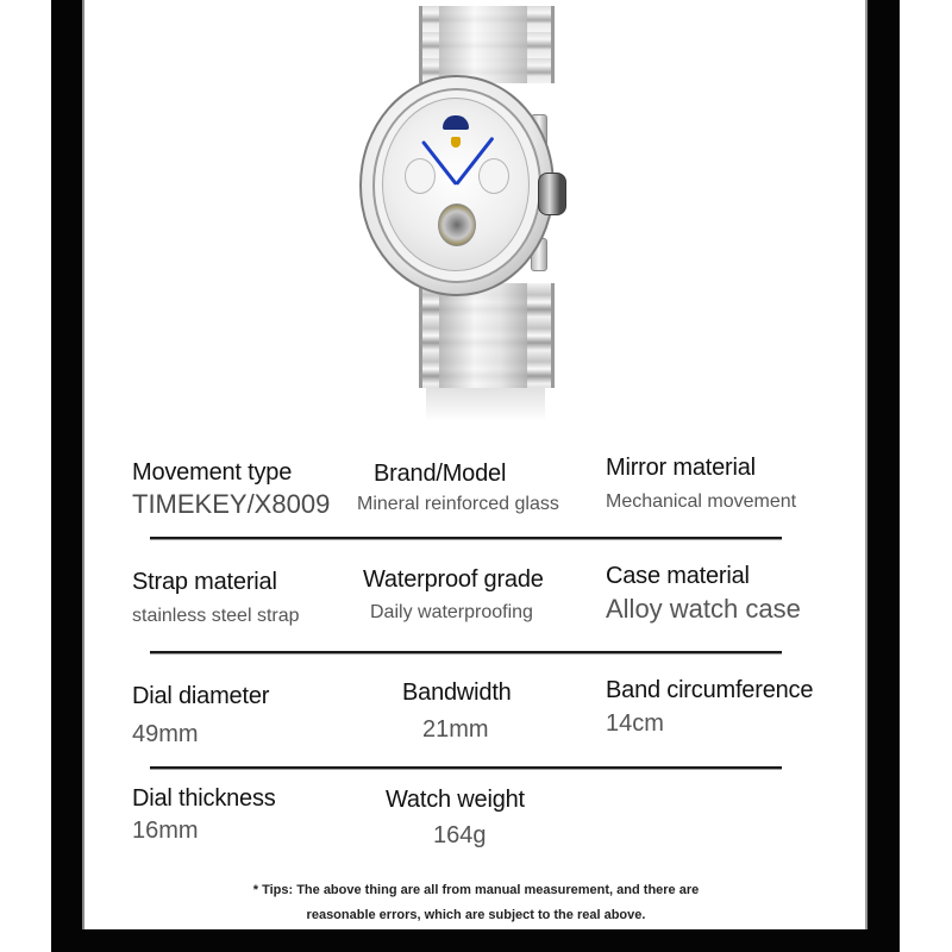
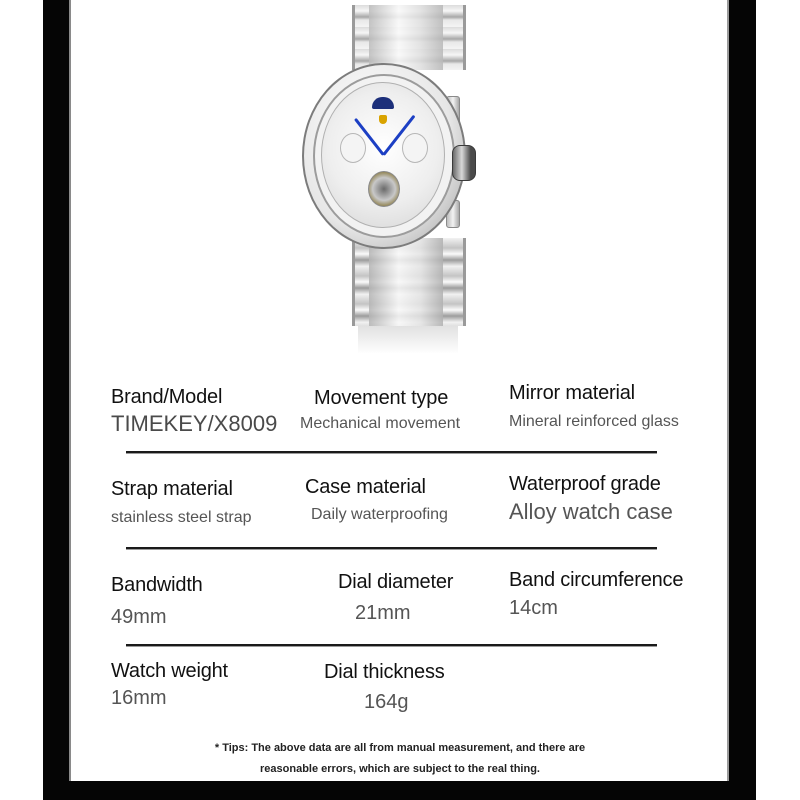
- Movement type
+ Brand/Model
  TIMEKEY/X8009
- Brand/Model
+ Movement type
- Mineral reinforced glass
+ Mechanical movement
  Mirror material
- Mechanical movement
+ Mineral reinforced glass
  Strap material
  stainless steel strap
- Waterproof grade
+ Case material
  Daily waterproofing
- Case material
+ Waterproof grade
  Alloy watch case
- Dial diameter
+ Bandwidth
  49mm
- Bandwidth
+ Dial diameter
  21mm
  Band circumference
  14cm
- Dial thickness
+ Watch weight
  16mm
- Watch weight
+ Dial thickness
  164g
- * Tips: The above thing are all from manual measurement, and there are
+ * Tips: The above data are all from manual measurement, and there are
- reasonable errors, which are subject to the real above.
+ reasonable errors, which are subject to the real thing.
